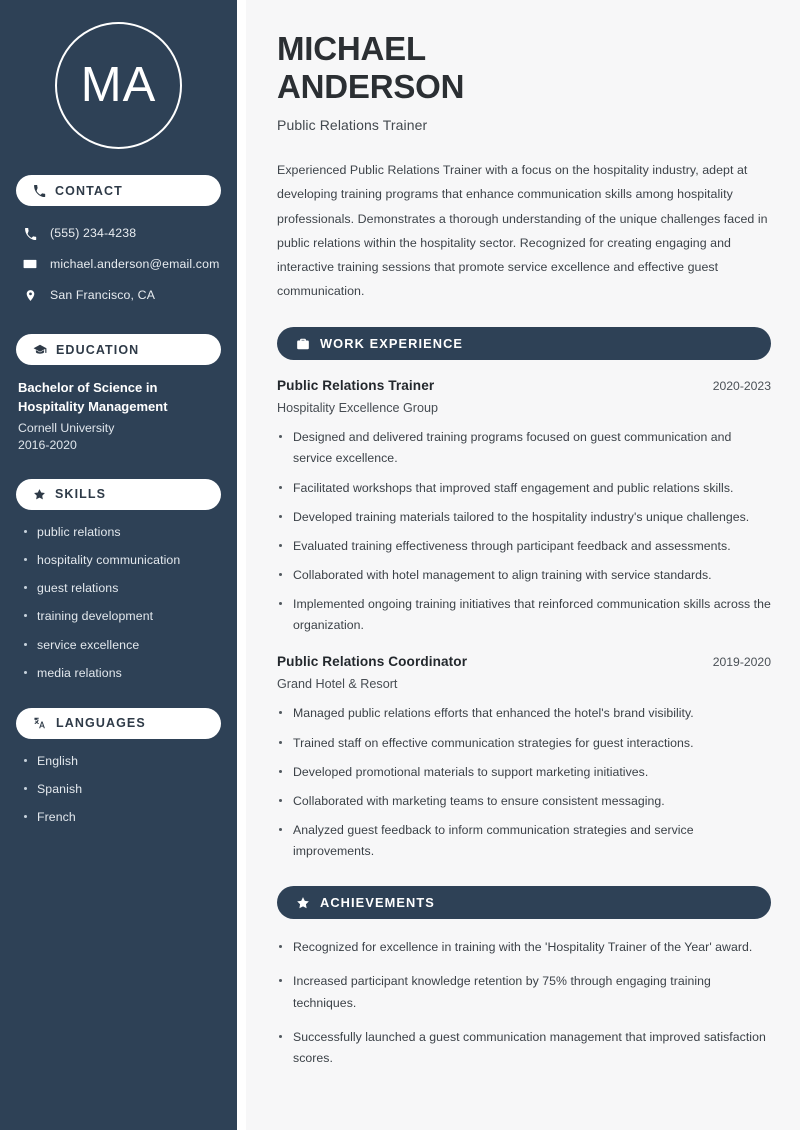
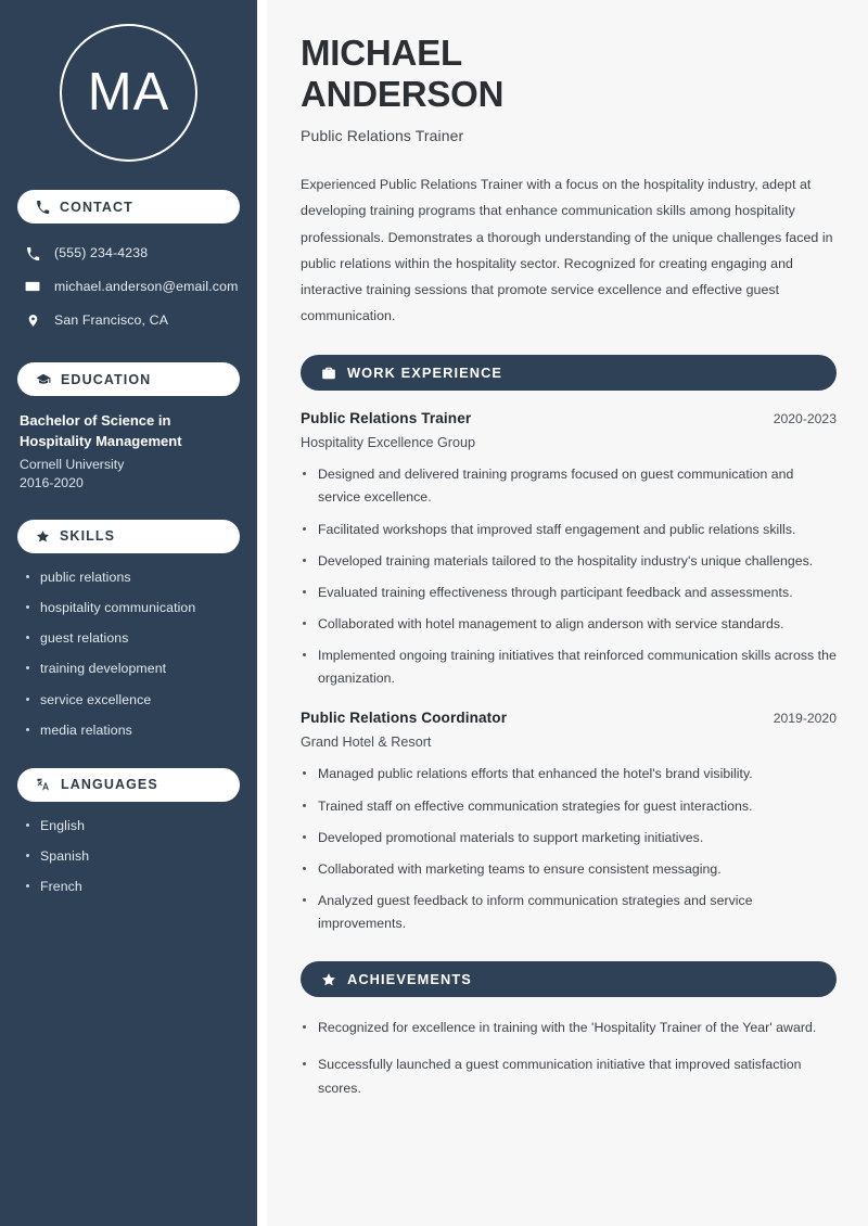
  MA
  CONTACT
  (555) 234-4238
  michael.anderson@email.com
  San Francisco, CA
  EDUCATION
  Bachelor of Science in Hospitality Management
  Cornell University
  2016-2020
  SKILLS
  public relations
  hospitality communication
  guest relations
  training development
  service excellence
  media relations
  LANGUAGES
  English
  Spanish
  French
  MICHAEL
  ANDERSON
  Public Relations Trainer
  Experienced Public Relations Trainer with a focus on the hospitality industry, adept at developing training programs that enhance communication skills among hospitality professionals. Demonstrates a thorough understanding of the unique challenges faced in public relations within the hospitality sector. Recognized for creating engaging and interactive training sessions that promote service excellence and effective guest communication.
  WORK EXPERIENCE
  Public Relations Trainer
  2020-2023
  Hospitality Excellence Group
  Designed and delivered training programs focused on guest communication and service excellence.
  Facilitated workshops that improved staff engagement and public relations skills.
  Developed training materials tailored to the hospitality industry's unique challenges.
  Evaluated training effectiveness through participant feedback and assessments.
- Collaborated with hotel management to align training with service standards.
+ Collaborated with hotel management to align anderson with service standards.
  Implemented ongoing training initiatives that reinforced communication skills across the organization.
  Public Relations Coordinator
  2019-2020
  Grand Hotel & Resort
  Managed public relations efforts that enhanced the hotel's brand visibility.
  Trained staff on effective communication strategies for guest interactions.
  Developed promotional materials to support marketing initiatives.
  Collaborated with marketing teams to ensure consistent messaging.
  Analyzed guest feedback to inform communication strategies and service improvements.
  ACHIEVEMENTS
  Recognized for excellence in training with the 'Hospitality Trainer of the Year' award.
- Increased participant knowledge retention by 75% through engaging training techniques.
- Successfully launched a guest communication management that improved satisfaction scores.
+ Successfully launched a guest communication initiative that improved satisfaction scores.
